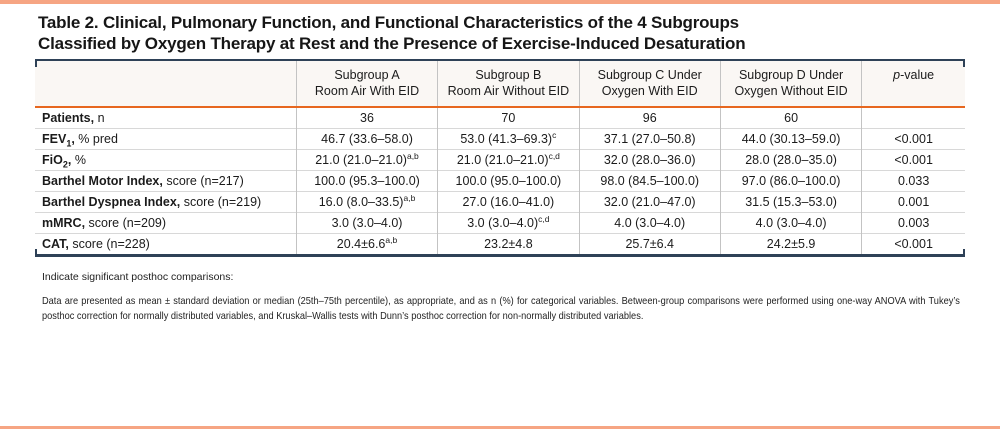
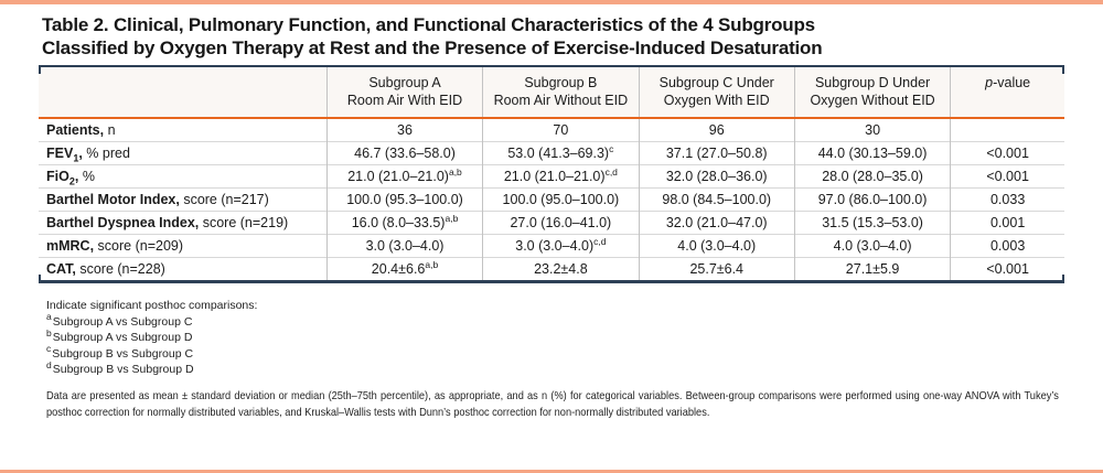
  Table 2. Clinical, Pulmonary Function, and Functional Characteristics of the 4 Subgroups
  Classified by Oxygen Therapy at Rest and the Presence of Exercise-Induced Desaturation
  	Subgroup ARoom Air With EID	Subgroup BRoom Air Without EID	Subgroup C UnderOxygen With EID	Subgroup D UnderOxygen Without EID	p-value
- Patients, n	36	70	96	60
+ Patients, n	36	70	96	30
  FEV1, % pred	46.7 (33.6–58.0)	53.0 (41.3–69.3)c	37.1 (27.0–50.8)	44.0 (30.13–59.0)	<0.001
  FiO2, %	21.0 (21.0–21.0)a,b	21.0 (21.0–21.0)c,d	32.0 (28.0–36.0)	28.0 (28.0–35.0)	<0.001
  Barthel Motor Index, score (n=217)	100.0 (95.3–100.0)	100.0 (95.0–100.0)	98.0 (84.5–100.0)	97.0 (86.0–100.0)	0.033
  Barthel Dyspnea Index, score (n=219)	16.0 (8.0–33.5)a,b	27.0 (16.0–41.0)	32.0 (21.0–47.0)	31.5 (15.3–53.0)	0.001
  mMRC, score (n=209)	3.0 (3.0–4.0)	3.0 (3.0–4.0)c,d	4.0 (3.0–4.0)	4.0 (3.0–4.0)	0.003
- CAT, score (n=228)	20.4±6.6a,b	23.2±4.8	25.7±6.4	24.2±5.9	<0.001
+ CAT, score (n=228)	20.4±6.6a,b	23.2±4.8	25.7±6.4	27.1±5.9	<0.001
  Indicate significant posthoc comparisons:
+ aSubgroup A vs Subgroup C
+ bSubgroup A vs Subgroup D
+ cSubgroup B vs Subgroup C
+ dSubgroup B vs Subgroup D
  Data are presented as mean ± standard deviation or median (25th–75th percentile), as appropriate, and as n (%) for categorical variables. Between-group comparisons were performed using one-way ANOVA with Tukey’s posthoc correction for normally distributed variables, and Kruskal–Wallis tests with Dunn’s posthoc correction for non-normally distributed variables.
